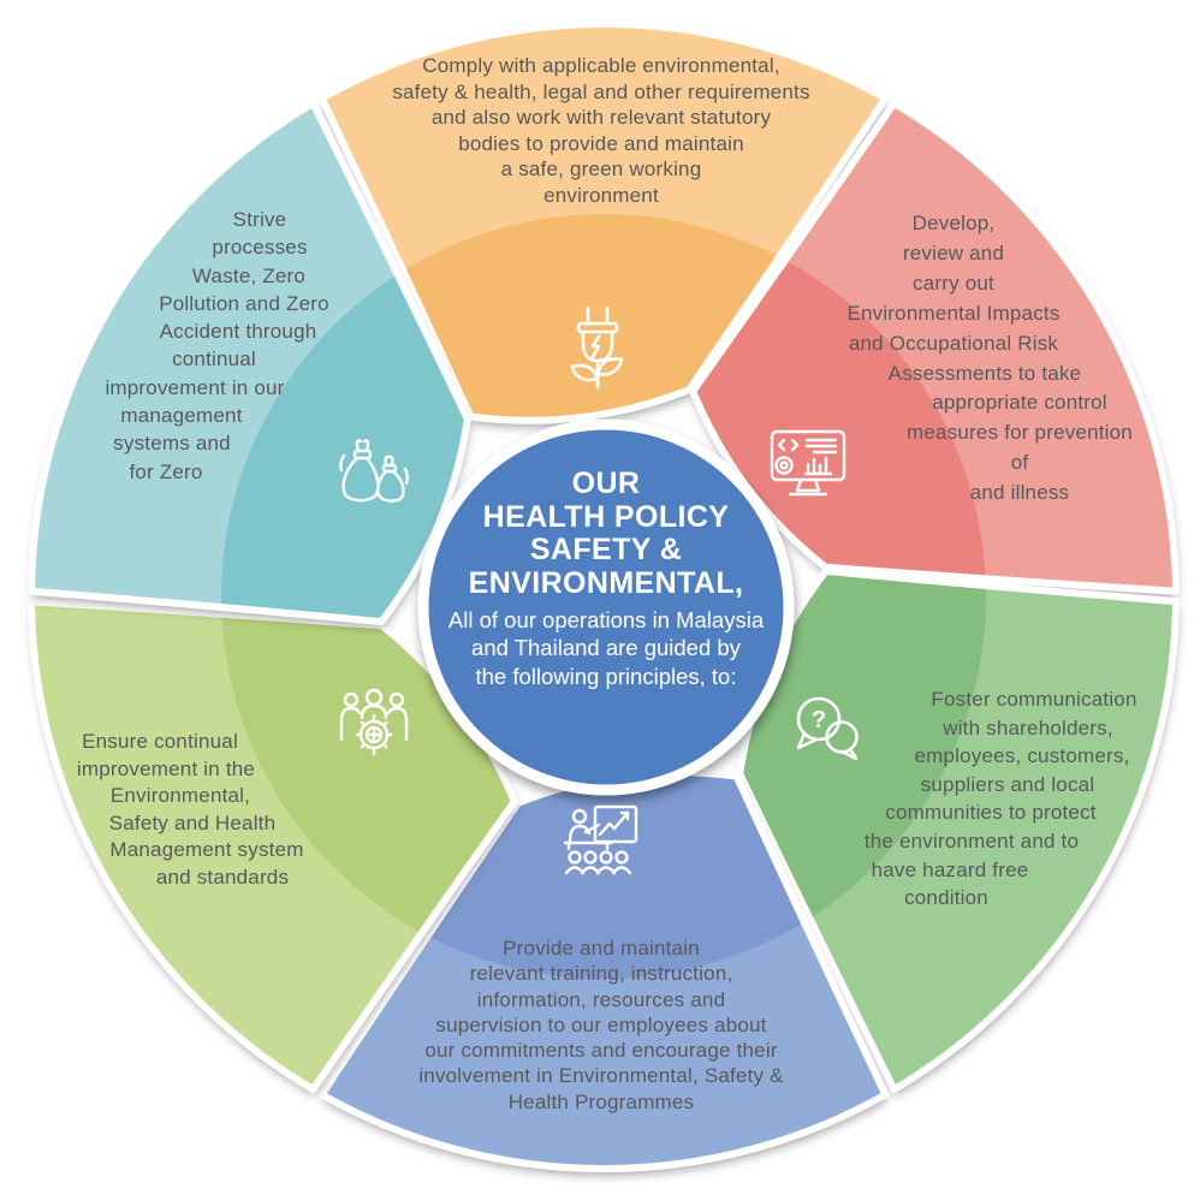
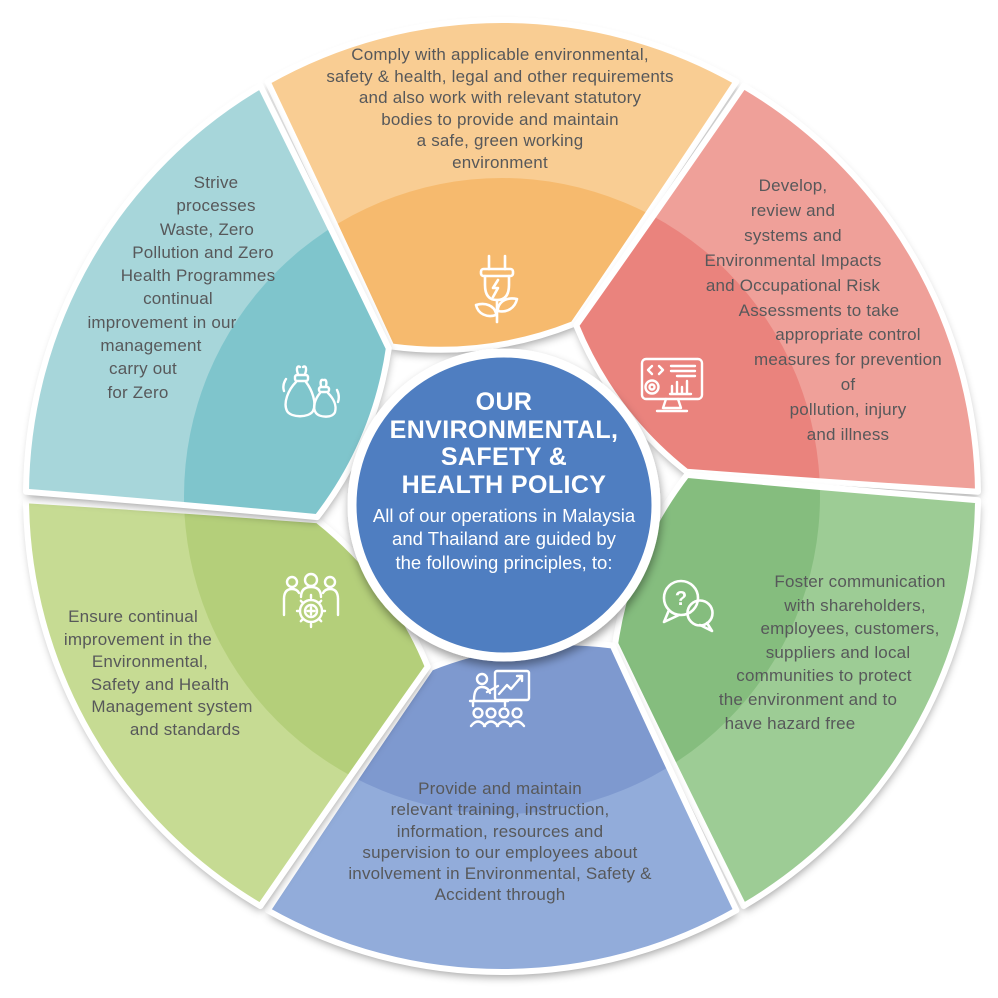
  ?
  Comply with applicable environmental,
  safety & health, legal and other requirements
  and also work with relevant statutory
  bodies to provide and maintain
  a safe, green working
  environment
  Develop,
  review and
- carry out
+ systems and
  Environmental Impacts
  and Occupational Risk
  Assessments to take
  appropriate control
  measures for prevention
  of
+ pollution, injury
  and illness
  Foster communication
  with shareholders,
  employees, customers,
  suppliers and local
  communities to protect
  the environment and to
  have hazard free
- condition
  Provide and maintain
  relevant training, instruction,
  information, resources and
  supervision to our employees about
- our commitments and encourage their
  involvement in Environmental, Safety &
- Health Programmes
+ Accident through
  Ensure continual
  improvement in the
  Environmental,
  Safety and Health
  Management system
  and standards
  Strive
  processes
  Waste, Zero
  Pollution and Zero
- Accident through
+ Health Programmes
  continual
  improvement in our
  management
- systems and
+ carry out
  for Zero
  OUR
- HEALTH POLICY
+ ENVIRONMENTAL,
  SAFETY &
- ENVIRONMENTAL,
+ HEALTH POLICY
  All of our operations in Malaysia
  and Thailand are guided by
  the following principles, to:
